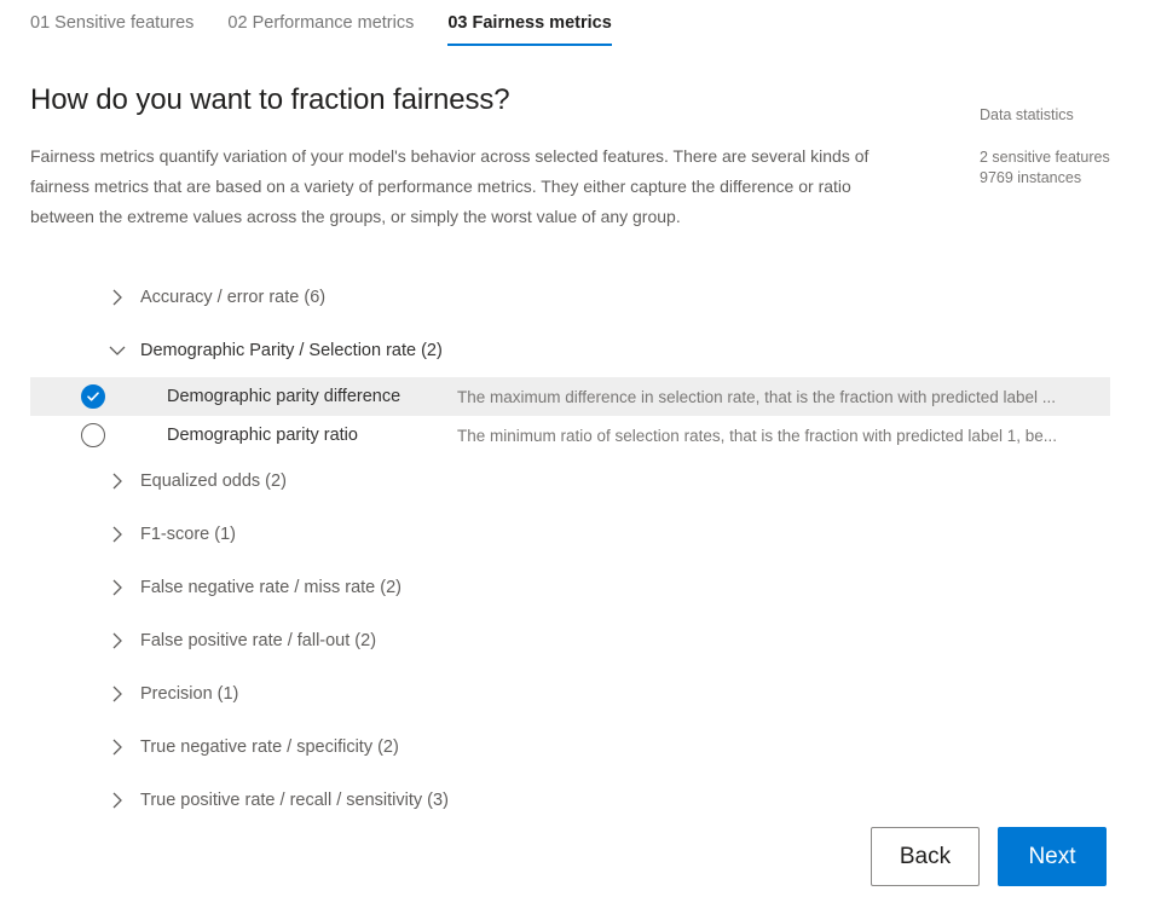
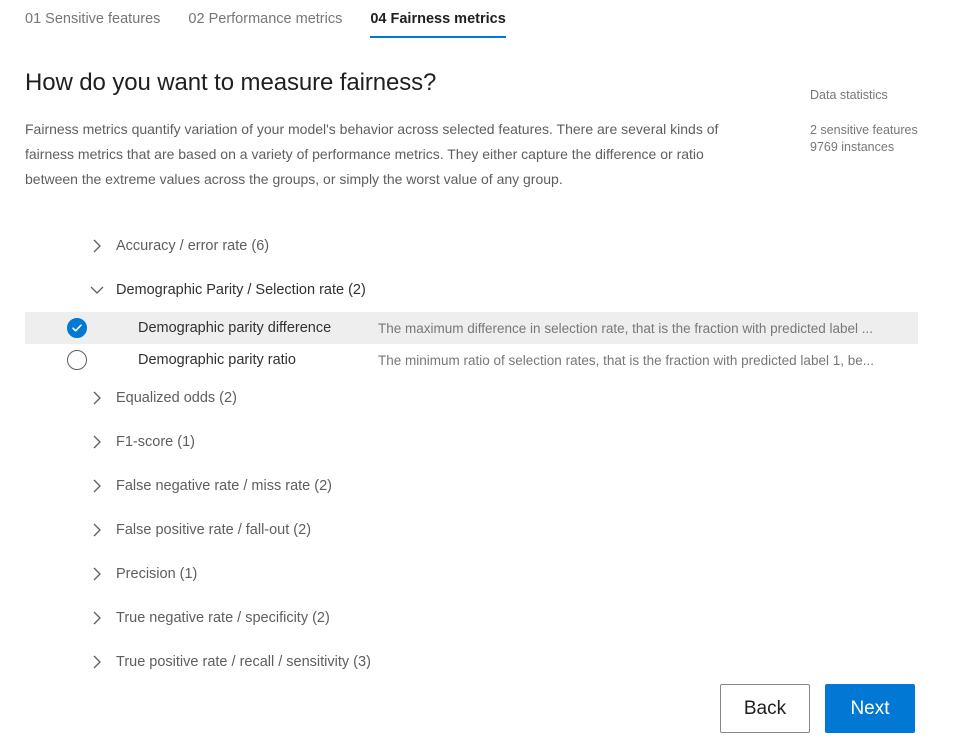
  01 Sensitive features
  02 Performance metrics
- 03 Fairness metrics
+ 04 Fairness metrics
- How do you want to fraction fairness?
+ How do you want to measure fairness?
  Fairness metrics quantify variation of your model's behavior across selected features. There are several kinds of fairness metrics that are based on a variety of performance metrics. They either capture the difference or ratio between the extreme values across the groups, or simply the worst value of any group.
  Data statistics
  2 sensitive features
  9769 instances
  Accuracy / error rate (6)
  Demographic Parity / Selection rate (2)
  Demographic parity difference
  The maximum difference in selection rate, that is the fraction with predicted label ...
  Demographic parity ratio
  The minimum ratio of selection rates, that is the fraction with predicted label 1, be...
  Equalized odds (2)
  F1-score (1)
  False negative rate / miss rate (2)
  False positive rate / fall-out (2)
  Precision (1)
  True negative rate / specificity (2)
  True positive rate / recall / sensitivity (3)
  Back
  Next
